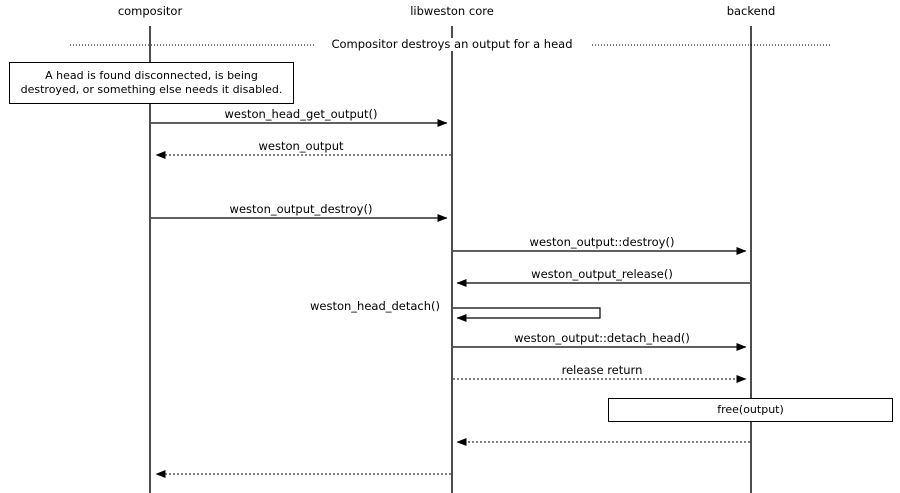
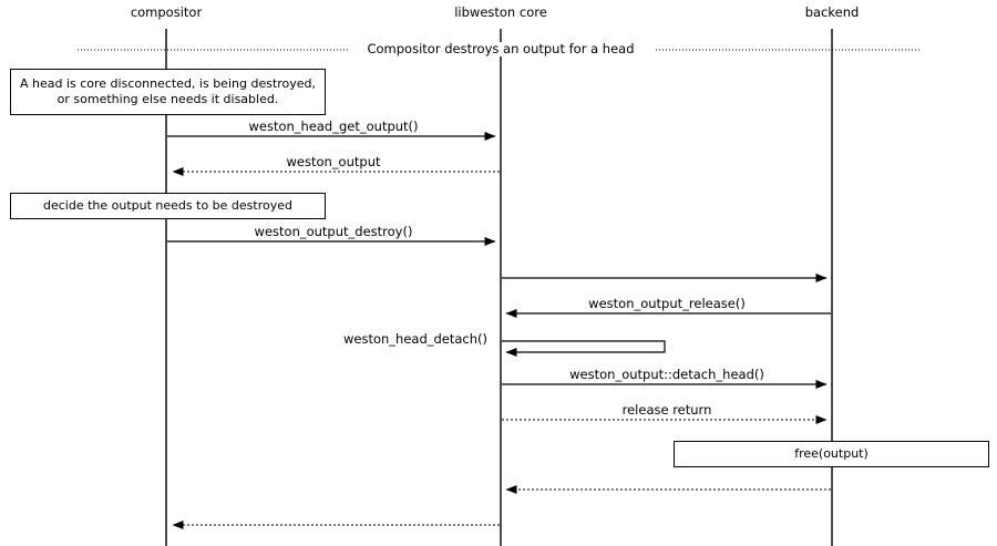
  compositor
  libweston core
  backend
  Compositor destroys an output for a head
- A head is found disconnected, is being destroyed, or something else needs it disabled.
+ A head is core disconnected, is being destroyed, or something else needs it disabled.
+ decide the output needs to be destroyed
  free(output)
  weston_head_get_output()
  weston_output
  weston_output_destroy()
- weston_output::destroy()
  weston_output_release()
  weston_head_detach()
  weston_output::detach_head()
  release return
